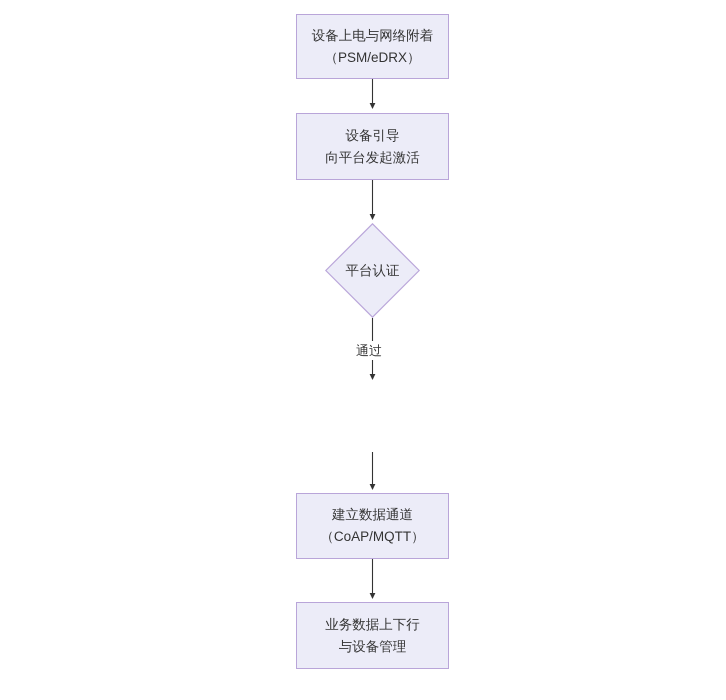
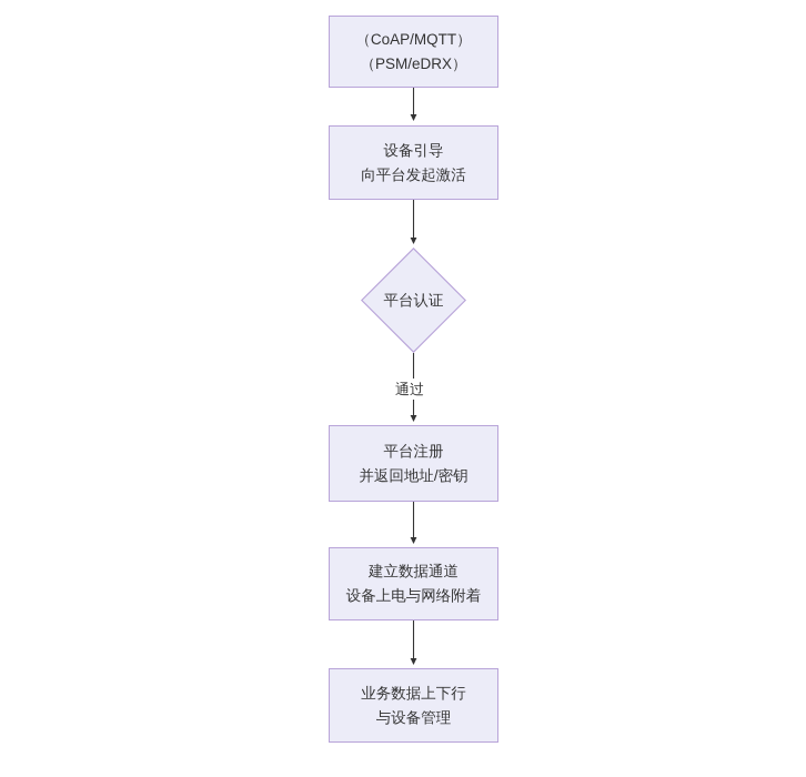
- 设备上电与网络附着
+ （CoAP/MQTT）
  （PSM/eDRX）
  设备引导
  向平台发起激活
  平台认证
  通过
+ 平台注册
+ 并返回地址/密钥
  建立数据通道
- （CoAP/MQTT）
+ 设备上电与网络附着
  业务数据上下行
  与设备管理
